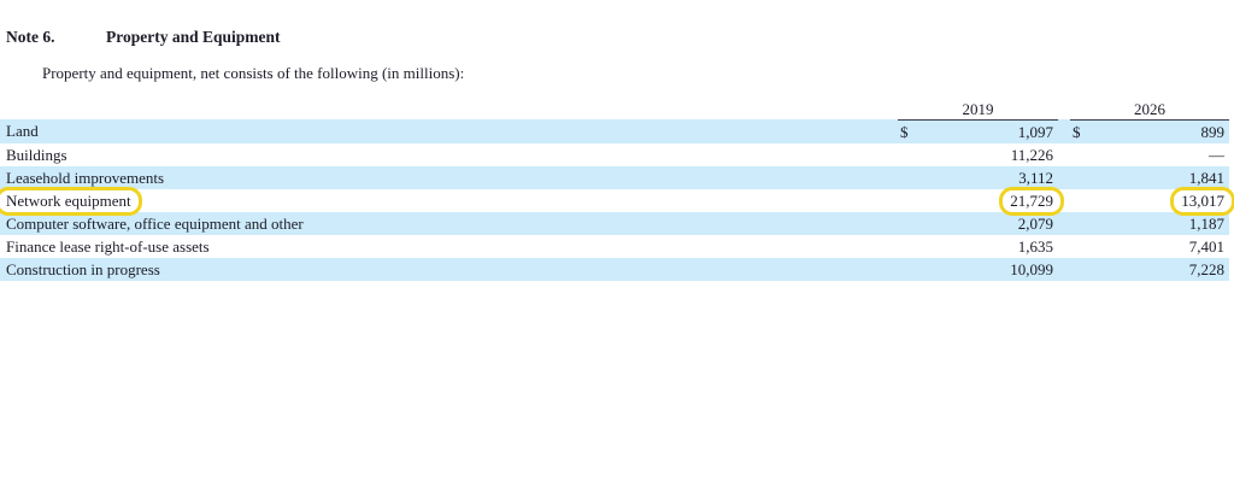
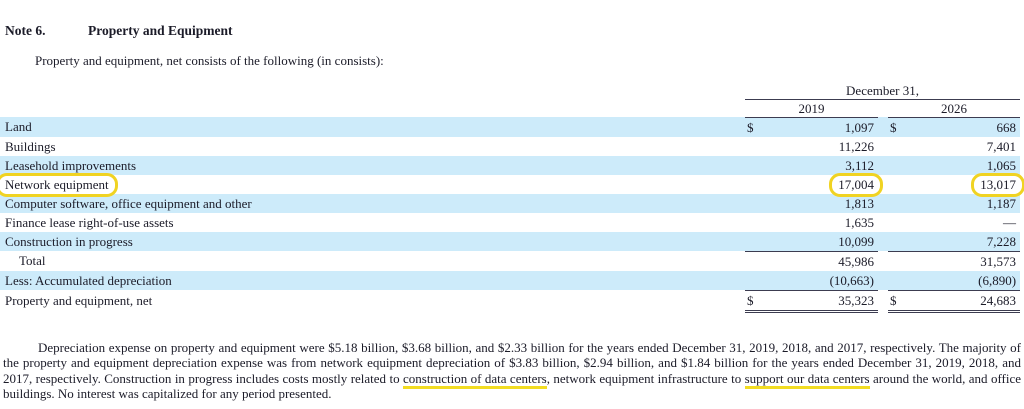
  Note 6.
  Property and Equipment
- Property and equipment, net consists of the following (in millions):
+ Property and equipment, net consists of the following (in consists):
+ 	December 31,
  	2019		2026
- Land	$	1,097		$	899
+ Land	$	1,097		$	668
- Buildings		11,226			—
+ Buildings		11,226			7,401
- Leasehold improvements		3,112			1,841
+ Leasehold improvements		3,112			1,065
- Network equipment		21,729			13,017
+ Network equipment		17,004			13,017
- Computer software, office equipment and other		2,079			1,187
+ Computer software, office equipment and other		1,813			1,187
- Finance lease right-of-use assets		1,635			7,401
+ Finance lease right-of-use assets		1,635			—
  Construction in progress		10,099			7,228
+ Total		45,986			31,573
+ Less: Accumulated depreciation		(10,663)			(6,890)
+ Property and equipment, net	$	35,323		$	24,683
+ Depreciation expense on property and equipment were $5.18 billion, $3.68 billion, and $2.33 billion for the years ended December 31, 2019, 2018, and 2017, respectively. The majority of the property and equipment depreciation expense was from network equipment depreciation of $3.83 billion, $2.94 billion, and $1.84 billion for the years ended December 31, 2019, 2018, and 2017, respectively. Construction in progress includes costs mostly related to construction of data centers, network equipment infrastructure to support our data centers around the world, and office buildings. No interest was capitalized for any period presented.
